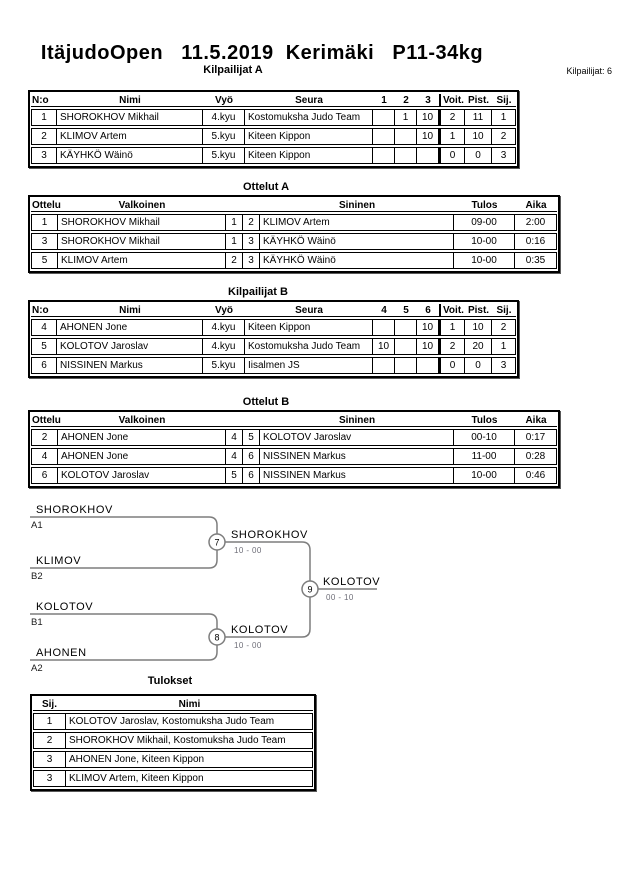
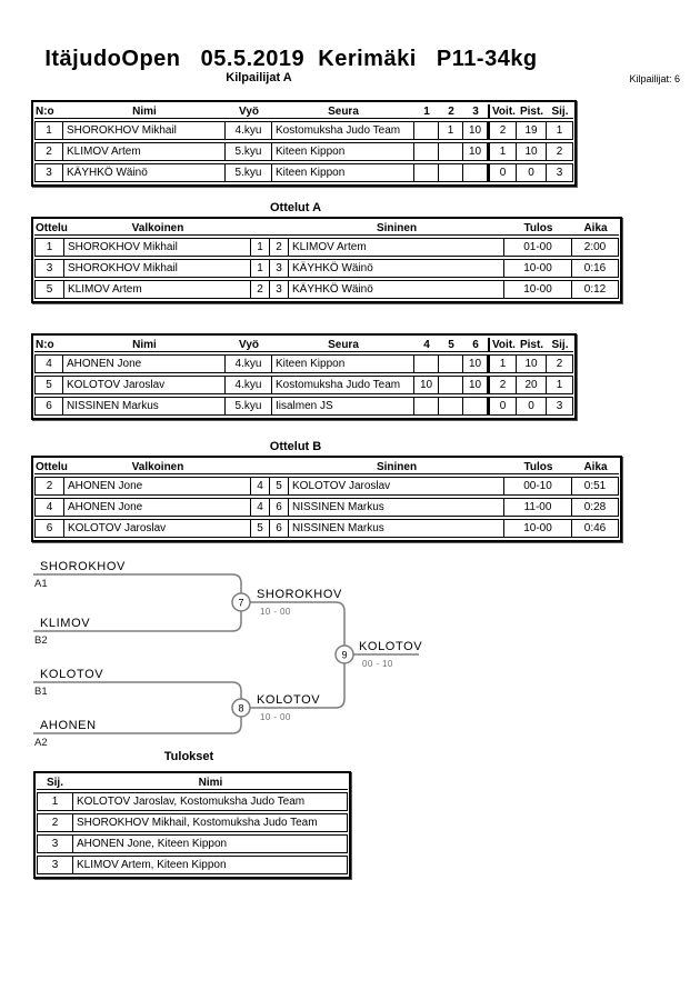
- ItäjudoOpen 11.5.2019 Kerimäki P11-34kg
+ ItäjudoOpen 05.5.2019 Kerimäki P11-34kg
  Kilpailijat: 6
  Kilpailijat A
  N:o	Nimi	Vyö	Seura	1	2	3	Voit.	Pist.	Sij.
- 1	SHOROKHOV Mikhail	4.kyu	Kostomuksha Judo Team		1	10	2	11	1
+ 1	SHOROKHOV Mikhail	4.kyu	Kostomuksha Judo Team		1	10	2	19	1
  2	KLIMOV Artem	5.kyu	Kiteen Kippon			10	1	10	2
  3	KÄYHKÖ Wäinö	5.kyu	Kiteen Kippon				0	0	3
  Ottelut A
  Ottelu	Valkoinen		Sininen	Tulos	Aika
- 1	SHOROKHOV Mikhail	1	2	KLIMOV Artem	09-00	2:00
+ 1	SHOROKHOV Mikhail	1	2	KLIMOV Artem	01-00	2:00
  3	SHOROKHOV Mikhail	1	3	KÄYHKÖ Wäinö	10-00	0:16
- 5	KLIMOV Artem	2	3	KÄYHKÖ Wäinö	10-00	0:35
+ 5	KLIMOV Artem	2	3	KÄYHKÖ Wäinö	10-00	0:12
- Kilpailijat B
  N:o	Nimi	Vyö	Seura	4	5	6	Voit.	Pist.	Sij.
  4	AHONEN Jone	4.kyu	Kiteen Kippon			10	1	10	2
  5	KOLOTOV Jaroslav	4.kyu	Kostomuksha Judo Team	10		10	2	20	1
  6	NISSINEN Markus	5.kyu	Iisalmen JS				0	0	3
  Ottelut B
  Ottelu	Valkoinen		Sininen	Tulos	Aika
- 2	AHONEN Jone	4	5	KOLOTOV Jaroslav	00-10	0:17
+ 2	AHONEN Jone	4	5	KOLOTOV Jaroslav	00-10	0:51
  4	AHONEN Jone	4	6	NISSINEN Markus	11-00	0:28
  6	KOLOTOV Jaroslav	5	6	NISSINEN Markus	10-00	0:46
  SHOROKHOV
  A1
  KLIMOV
  B2
  KOLOTOV
  B1
  AHONEN
  A2
  7
  8
  9
  SHOROKHOV
  10 - 00
  KOLOTOV
  10 - 00
  KOLOTOV
  00 - 10
  Tulokset
  Sij.	Nimi
  1	KOLOTOV Jaroslav, Kostomuksha Judo Team
  2	SHOROKHOV Mikhail, Kostomuksha Judo Team
  3	AHONEN Jone, Kiteen Kippon
  3	KLIMOV Artem, Kiteen Kippon
